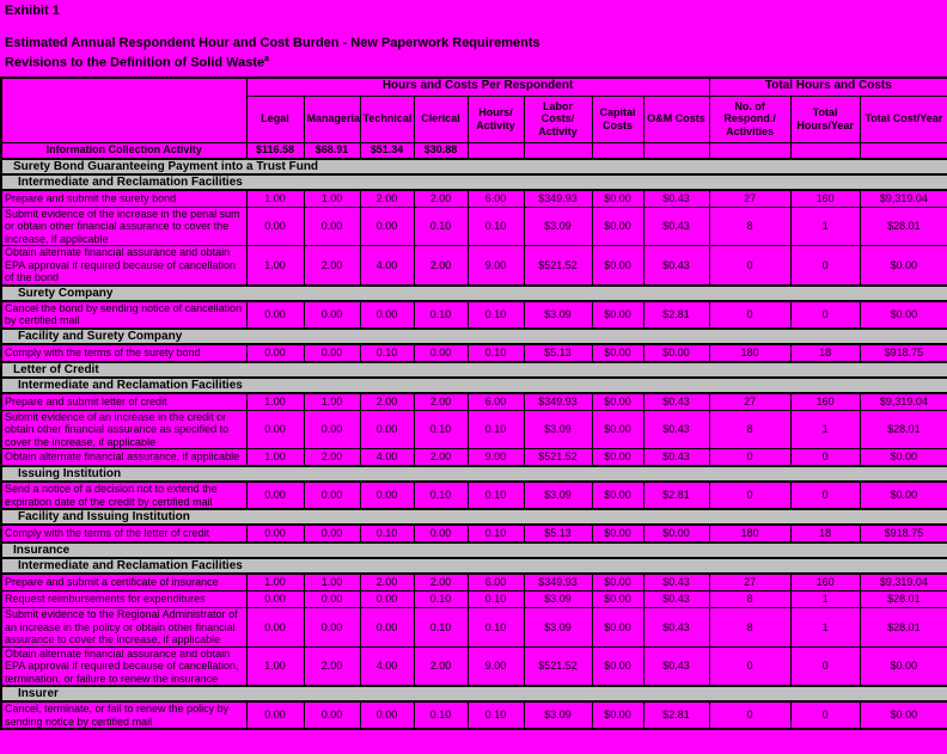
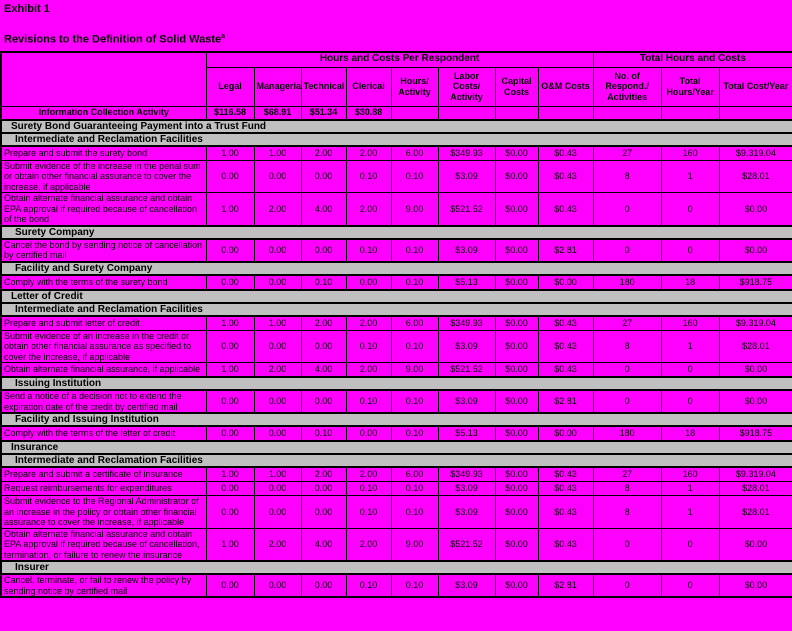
  Exhibit 1
- Estimated Annual Respondent Hour and Cost Burden - New Paperwork Requirements
  Revisions to the Definition of Solid Waste
  	Hours and Costs Per Respondent	Total Hours and Costs
  Legal	Manageria	Technical	Clerical	Hours/ Activity	Labor Costs/ Activity	Capital Costs	O&M Costs	No. of Respond./ Activities	Total Hours/Year	Total Cost/Year
  Information Collection Activity	$116.58	$68.91	$51.34	$30.88
  Surety Bond Guaranteeing Payment into a Trust Fund
  Intermediate and Reclamation Facilities
  Prepare and submit the surety bond	1.00	1.00	2.00	2.00	6.00	$349.93	$0.00	$0.43	27	160	$9,319.04
  Submit evidence of the increase in the penal sum or obtain other financial assurance to cover the increase, if applicable	0.00	0.00	0.00	0.10	0.10	$3.09	$0.00	$0.43	8	1	$28.01
  Obtain alternate financial assurance and obtain EPA approval if required because of cancellation of the bond	1.00	2.00	4.00	2.00	9.00	$521.52	$0.00	$0.43	0	0	$0.00
  Surety Company
  Cancel the bond by sending notice of cancellation by certified mail	0.00	0.00	0.00	0.10	0.10	$3.09	$0.00	$2.81	0	0	$0.00
  Facility and Surety Company
  Comply with the terms of the surety bond	0.00	0.00	0.10	0.00	0.10	$5.13	$0.00	$0.00	180	18	$918.75
  Letter of Credit
  Intermediate and Reclamation Facilities
  Prepare and submit letter of credit	1.00	1.00	2.00	2.00	6.00	$349.93	$0.00	$0.43	27	160	$9,319.04
  Submit evidence of an increase in the credit or obtain other financial assurance as specified to cover the increase, if applicable	0.00	0.00	0.00	0.10	0.10	$3.09	$0.00	$0.43	8	1	$28.01
  Obtain alternate financial assurance, if applicable	1.00	2.00	4.00	2.00	9.00	$521.52	$0.00	$0.43	0	0	$0.00
  Issuing Institution
  Send a notice of a decision not to extend the expiration date of the credit by certified mail	0.00	0.00	0.00	0.10	0.10	$3.09	$0.00	$2.81	0	0	$0.00
  Facility and Issuing Institution
  Comply with the terms of the letter of credit	0.00	0.00	0.10	0.00	0.10	$5.13	$0.00	$0.00	180	18	$918.75
  Insurance
  Intermediate and Reclamation Facilities
  Prepare and submit a certificate of insurance	1.00	1.00	2.00	2.00	6.00	$349.93	$0.00	$0.43	27	160	$9,319.04
  Request reimbursements for expenditures	0.00	0.00	0.00	0.10	0.10	$3.09	$0.00	$0.43	8	1	$28.01
  Submit evidence to the Regional Administrator of an increase in the policy or obtain other financial assurance to cover the increase, if applicable	0.00	0.00	0.00	0.10	0.10	$3.09	$0.00	$0.43	8	1	$28.01
  Obtain alternate financial assurance and obtain EPA approval if required because of cancellation, termination, or failure to renew the insurance	1.00	2.00	4.00	2.00	9.00	$521.52	$0.00	$0.43	0	0	$0.00
  Insurer
  Cancel, terminate, or fail to renew the policy by sending notice by certified mail	0.00	0.00	0.00	0.10	0.10	$3.09	$0.00	$2.81	0	0	$0.00
